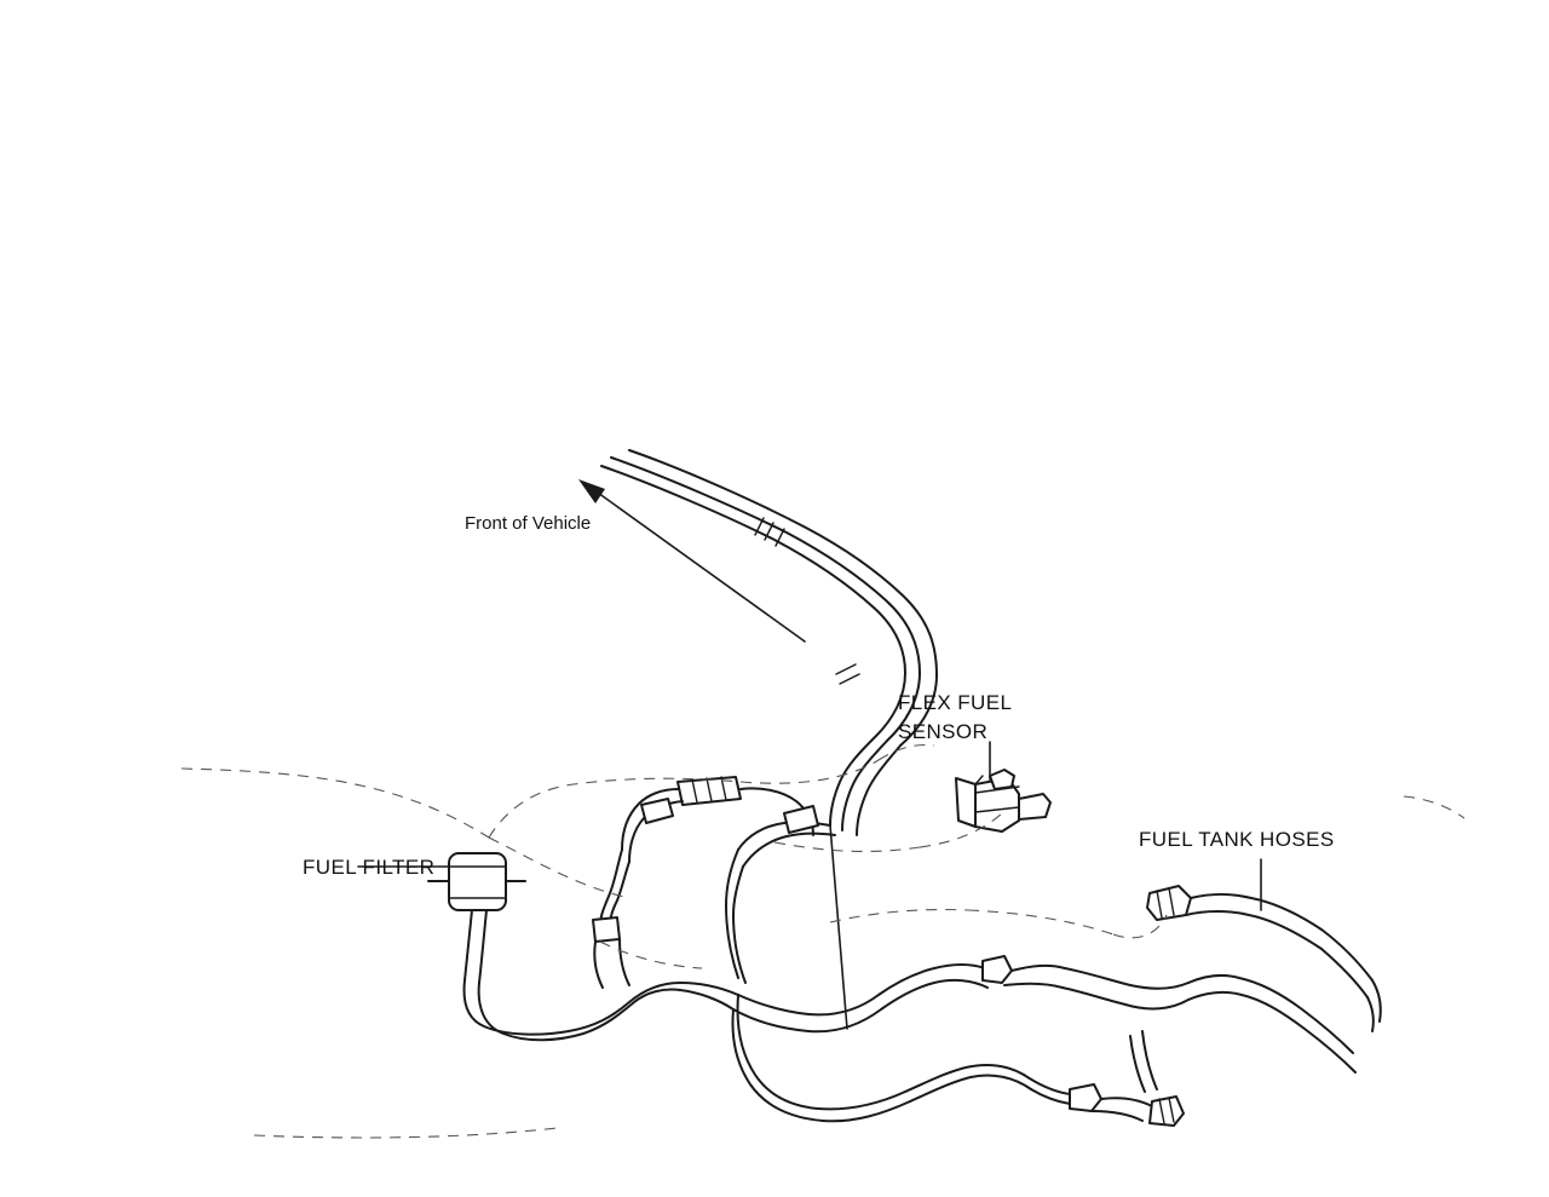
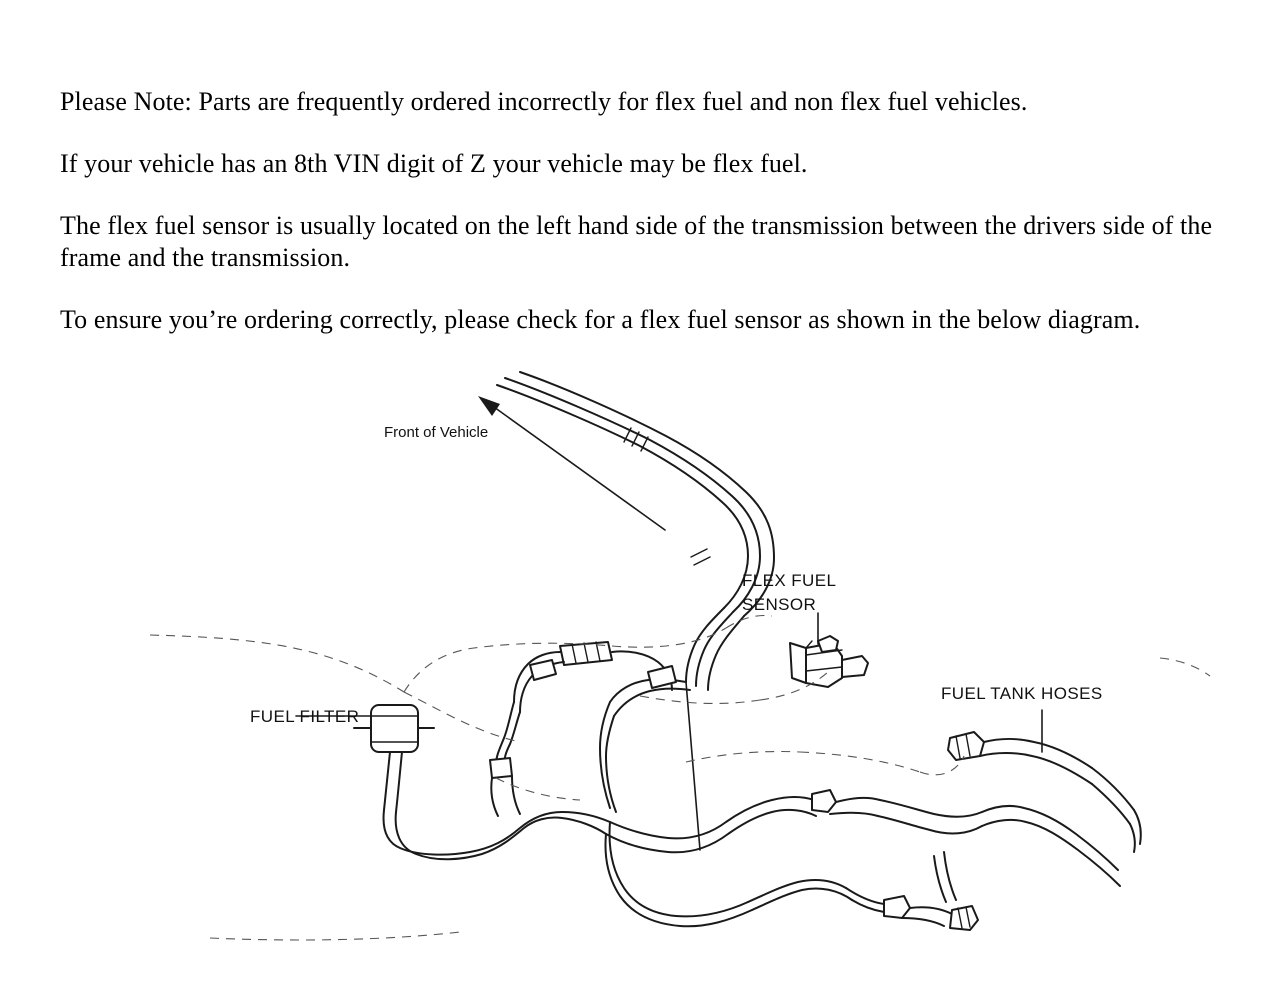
+ Please Note: Parts are frequently ordered incorrectly for flex fuel and non flex fuel vehicles.
+ If your vehicle has an 8th VIN digit of Z your vehicle may be flex fuel.
+ The flex fuel sensor is usually located on the left hand side of the transmission between the drivers side of the frame and the transmission.
+ To ensure you’re ordering correctly, please check for a flex fuel sensor as shown in the below diagram.
  Front of Vehicle
  FLEX FUEL
  SENSOR
  FUEL FILTER
  FUEL TANK HOSES
